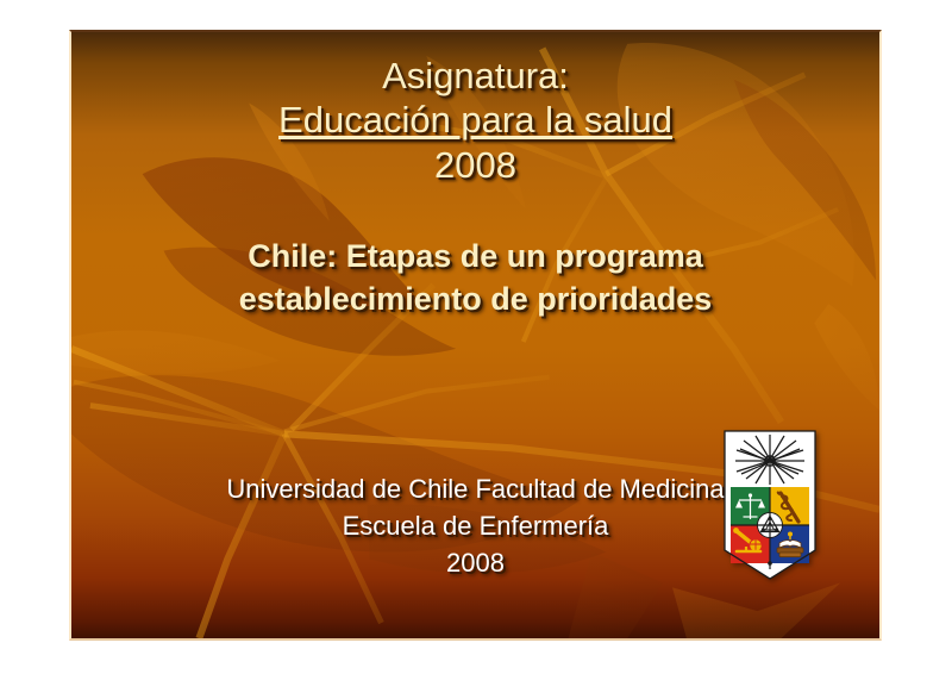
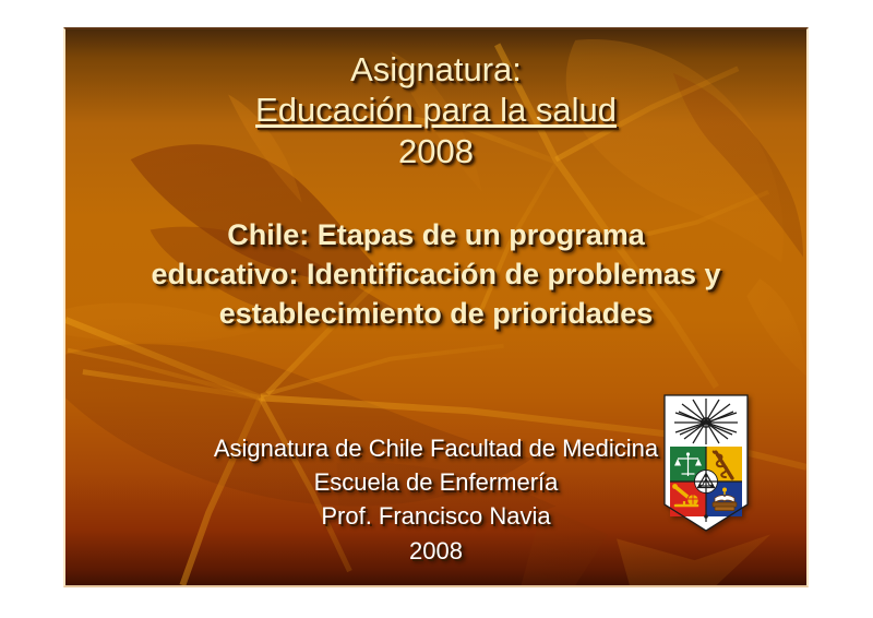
  Asignatura:
  Educación para la salud
  2008
  Chile: Etapas de un programa
+ educativo: Identificación de problemas y
  establecimiento de prioridades
- Universidad de Chile Facultad de Medicina
+ Asignatura de Chile Facultad de Medicina
  Escuela de Enfermería
+ Prof. Francisco Navia
  2008
